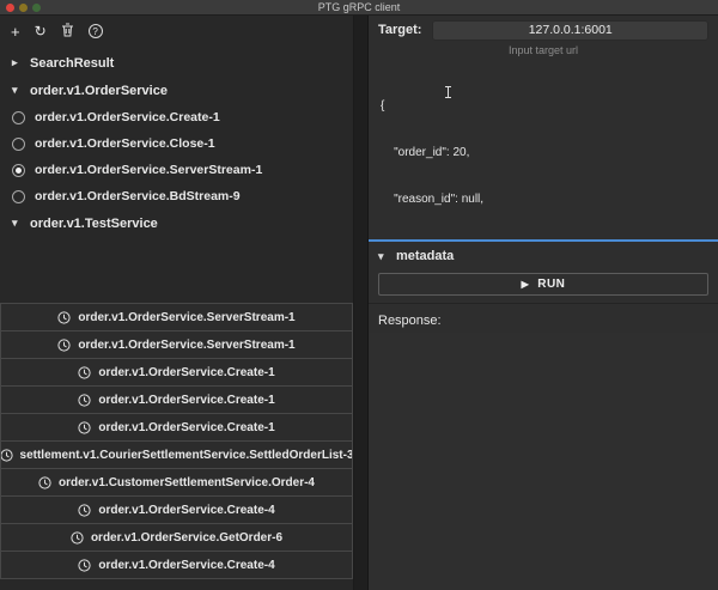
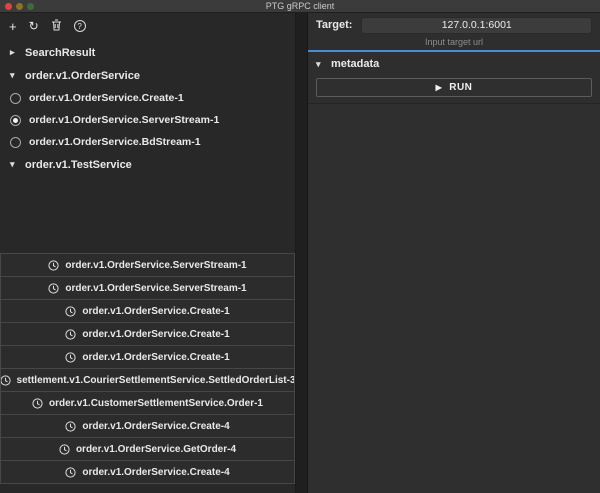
  PTG gRPC client
  +
  ↻
  ?
  ▸
  SearchResult
  ▾
  order.v1.OrderService
  order.v1.OrderService.Create-1
- order.v1.OrderService.Close-1
  order.v1.OrderService.ServerStream-1
- order.v1.OrderService.BdStream-9
+ order.v1.OrderService.BdStream-1
  ▾
  order.v1.TestService
  order.v1.OrderService.ServerStream-1
  order.v1.OrderService.ServerStream-1
  order.v1.OrderService.Create-1
  order.v1.OrderService.Create-1
  order.v1.OrderService.Create-1
  settlement.v1.CourierSettlementService.SettledOrderList-3
- order.v1.CustomerSettlementService.Order-4
+ order.v1.CustomerSettlementService.Order-1
  order.v1.OrderService.Create-4
- order.v1.OrderService.GetOrder-6
+ order.v1.OrderService.GetOrder-4
  order.v1.OrderService.Create-4
  Target:
  127.0.0.1:6001
  Input target url
- {
- "order_id": 20,
- "reason_id": null,
  ▾
  metadata
  ▶
  RUN
- Response:
